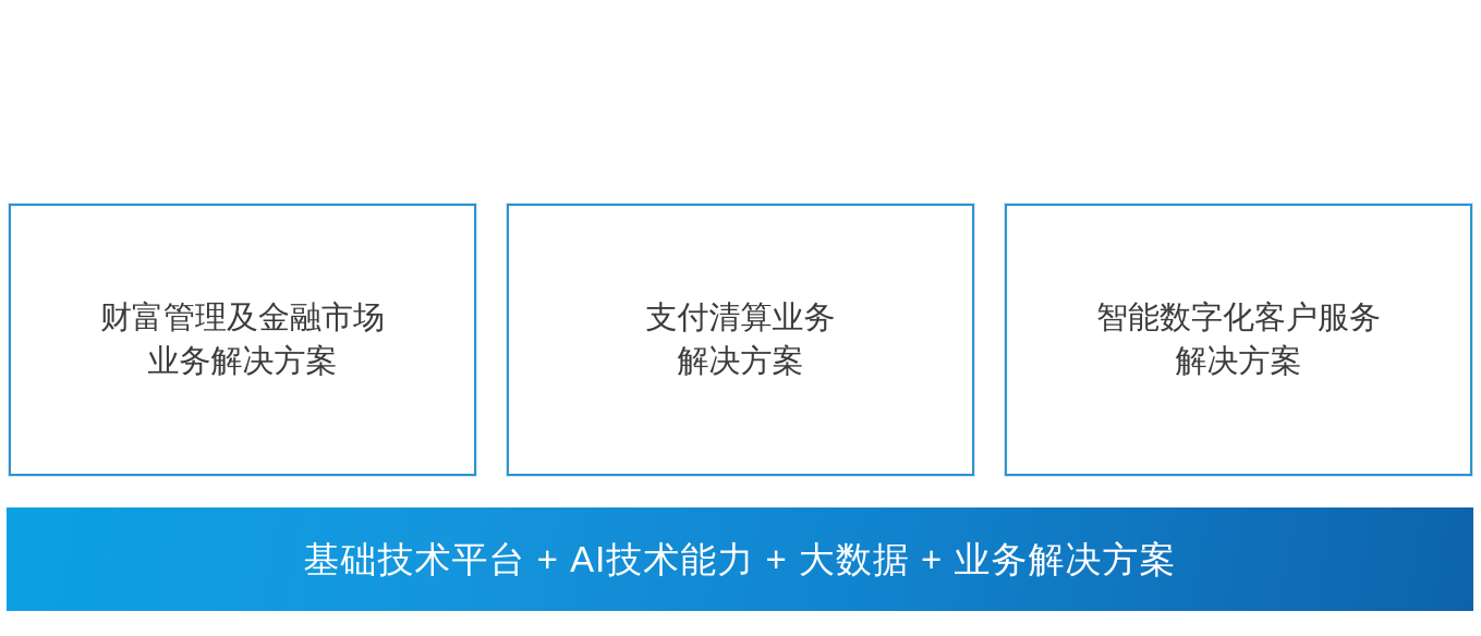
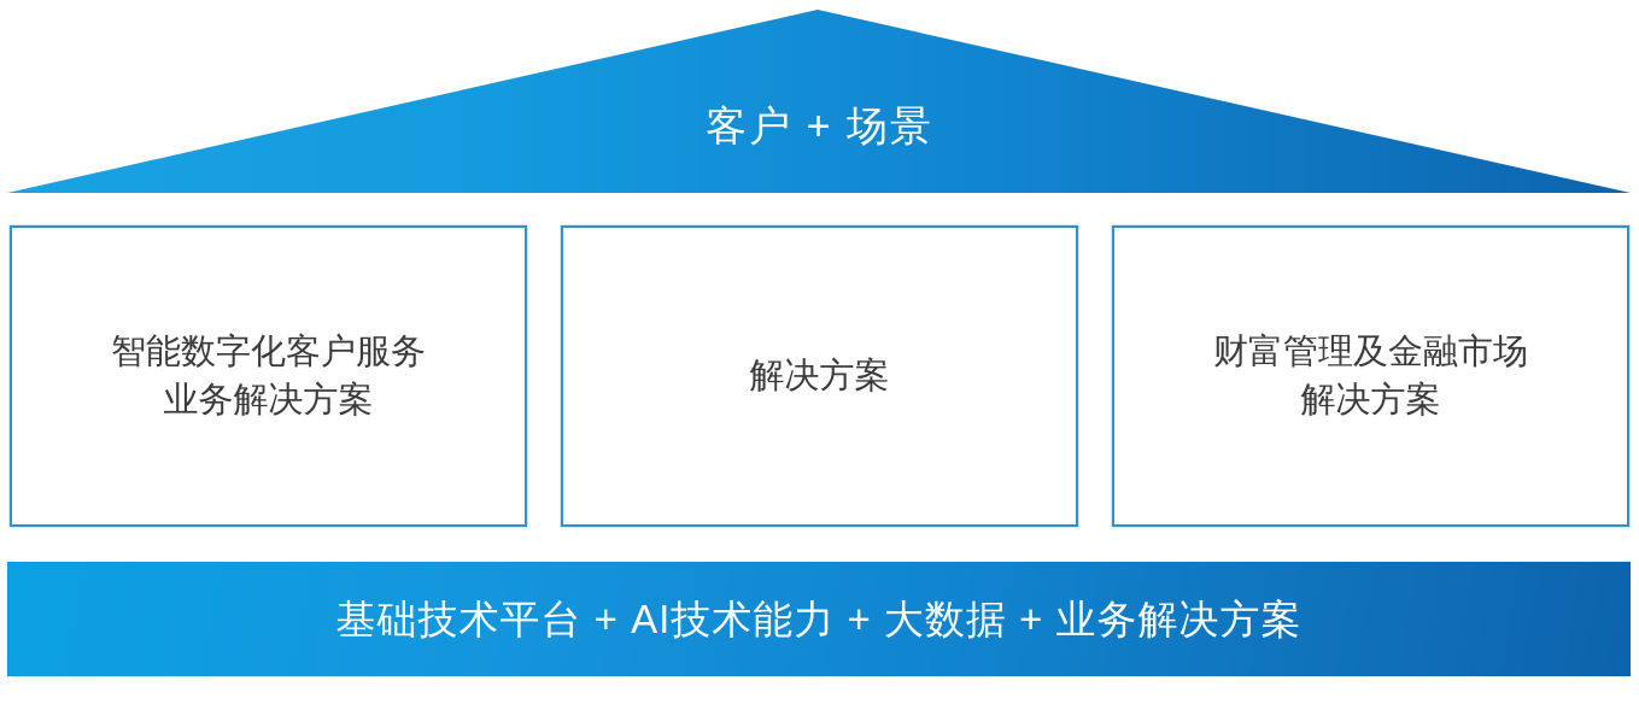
+ 客户 + 场景
- 财富管理及金融市场
+ 智能数字化客户服务
  业务解决方案
- 支付清算业务
  解决方案
- 智能数字化客户服务
+ 财富管理及金融市场
  解决方案
  基础技术平台 + AI技术能力 + 大数据 + 业务解决方案
